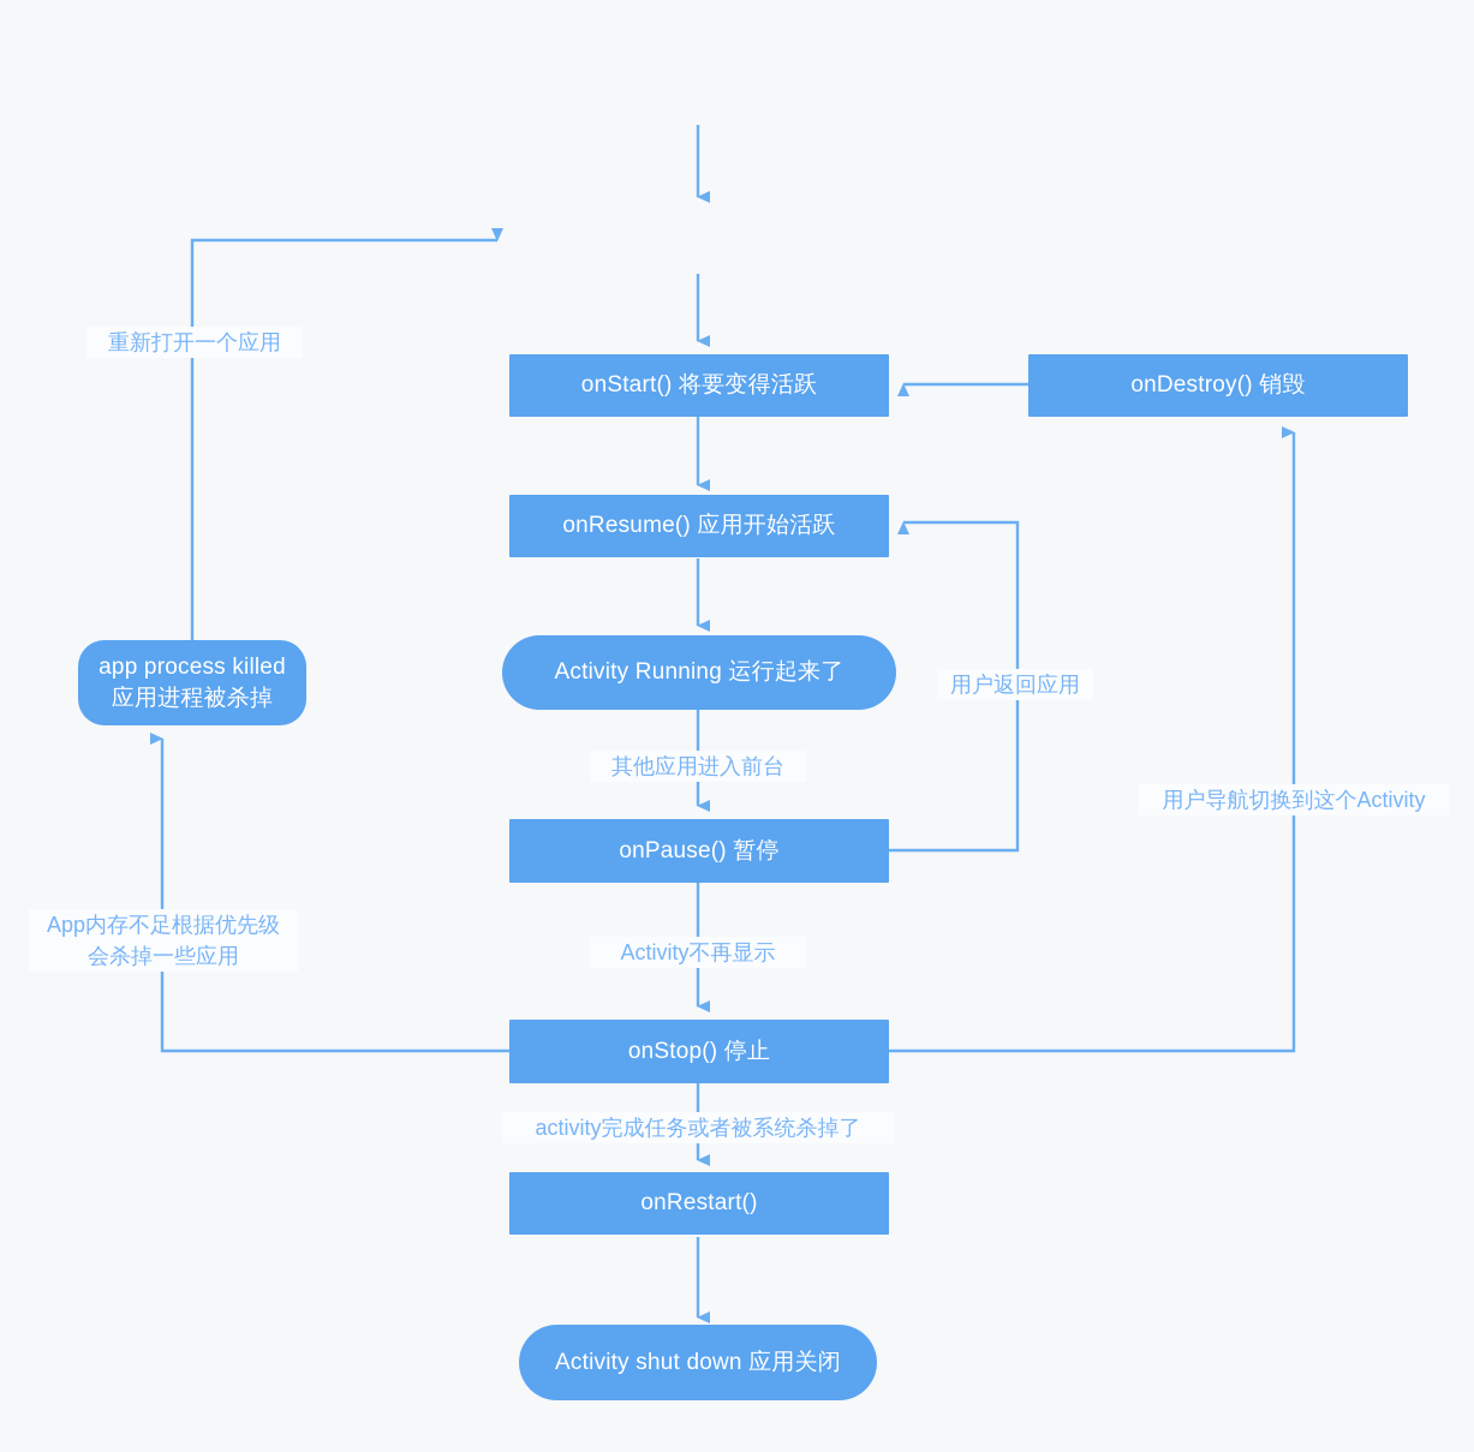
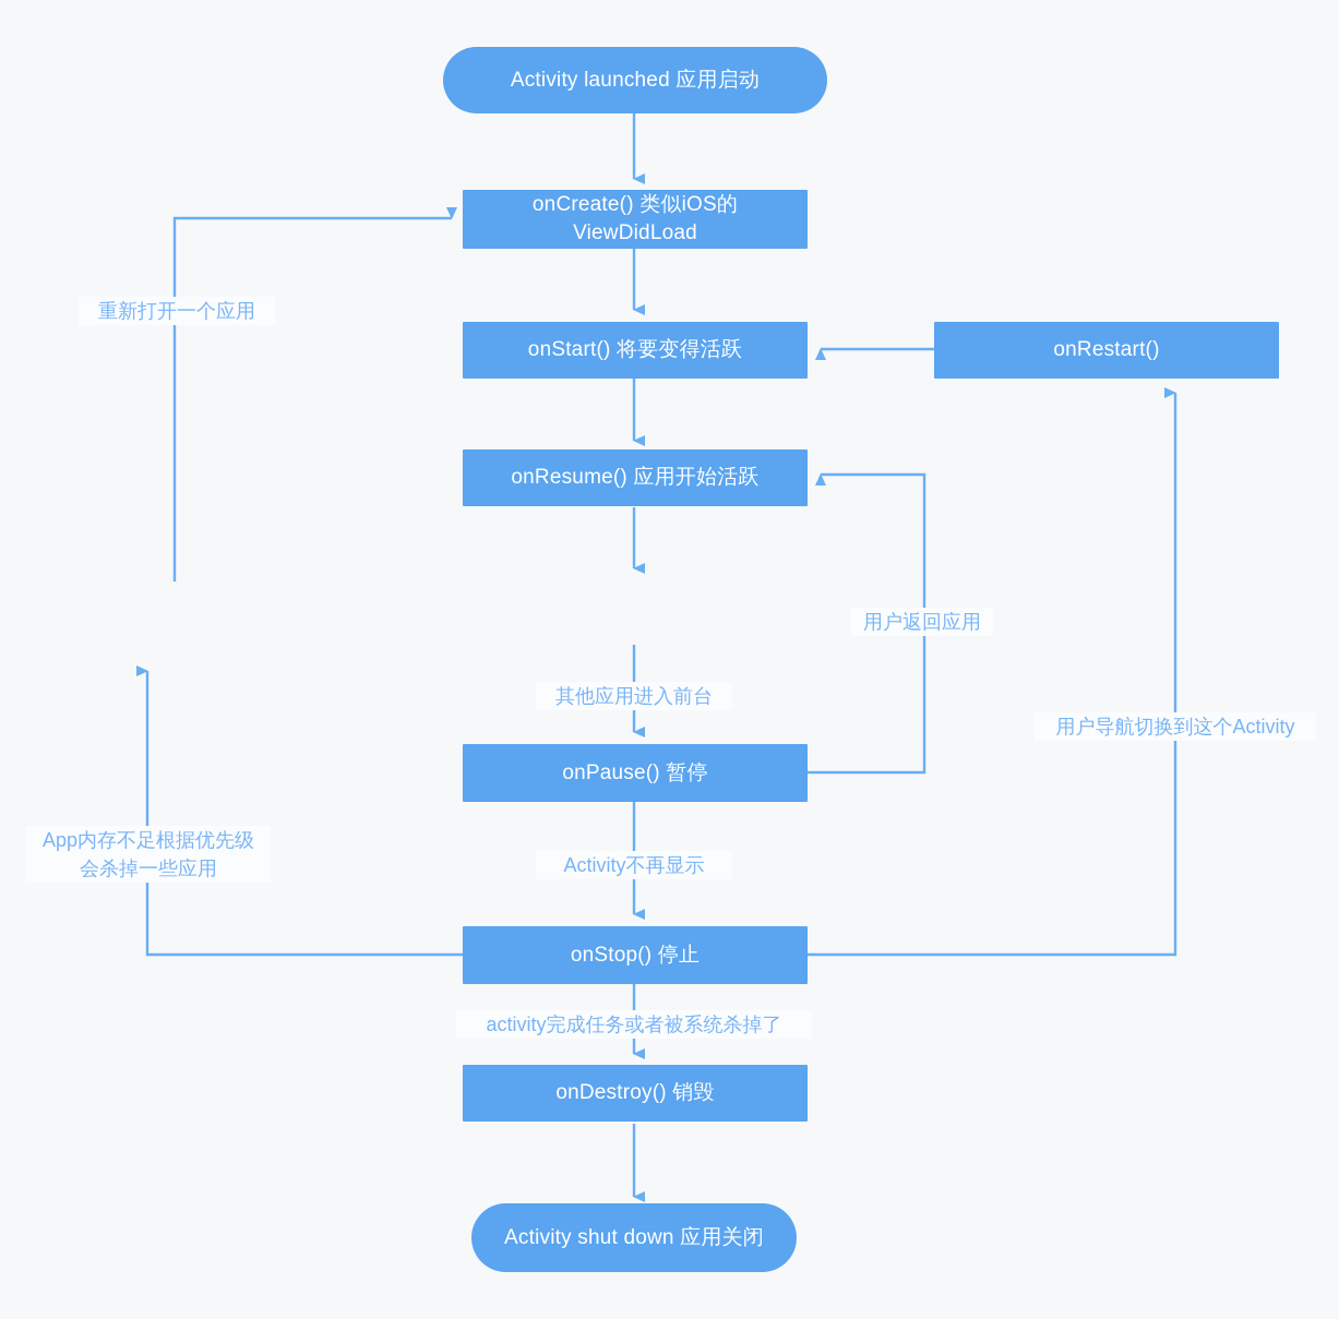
+ Activity launched 应用启动
+ onCreate() 类似iOS的
+ ViewDidLoad
  onStart() 将要变得活跃
- onDestroy() 销毁
+ onRestart()
  onResume() 应用开始活跃
- Activity Running 运行起来了
- app process killed
- 应用进程被杀掉
  onPause() 暂停
  onStop() 停止
- onRestart()
+ onDestroy() 销毁
  Activity shut down 应用关闭
  重新打开一个应用
  其他应用进入前台
  用户返回应用
  App内存不足根据优先级
  会杀掉一些应用
  Activity不再显示
  用户导航切换到这个Activity
  activity完成任务或者被系统杀掉了
